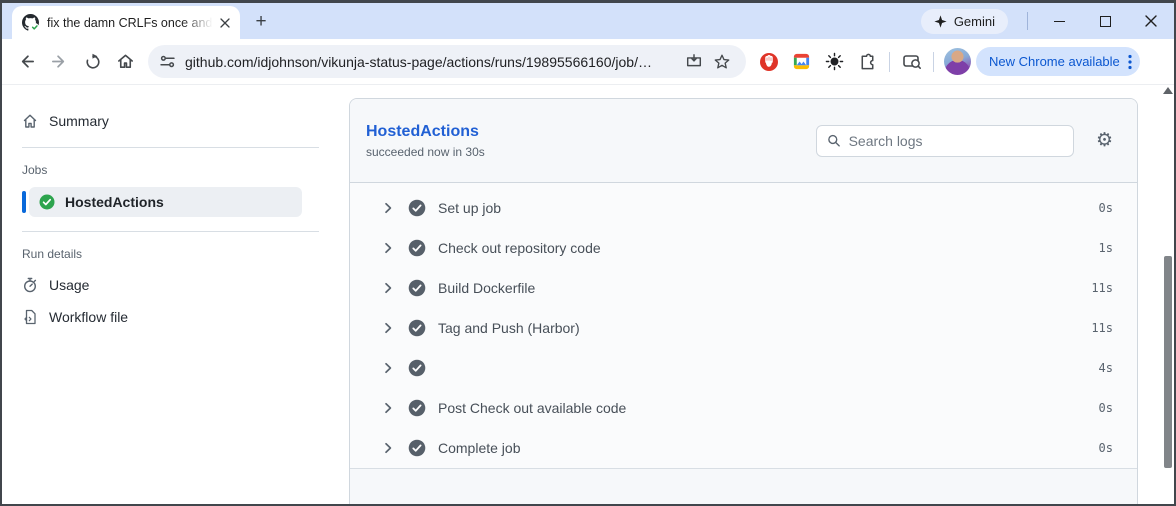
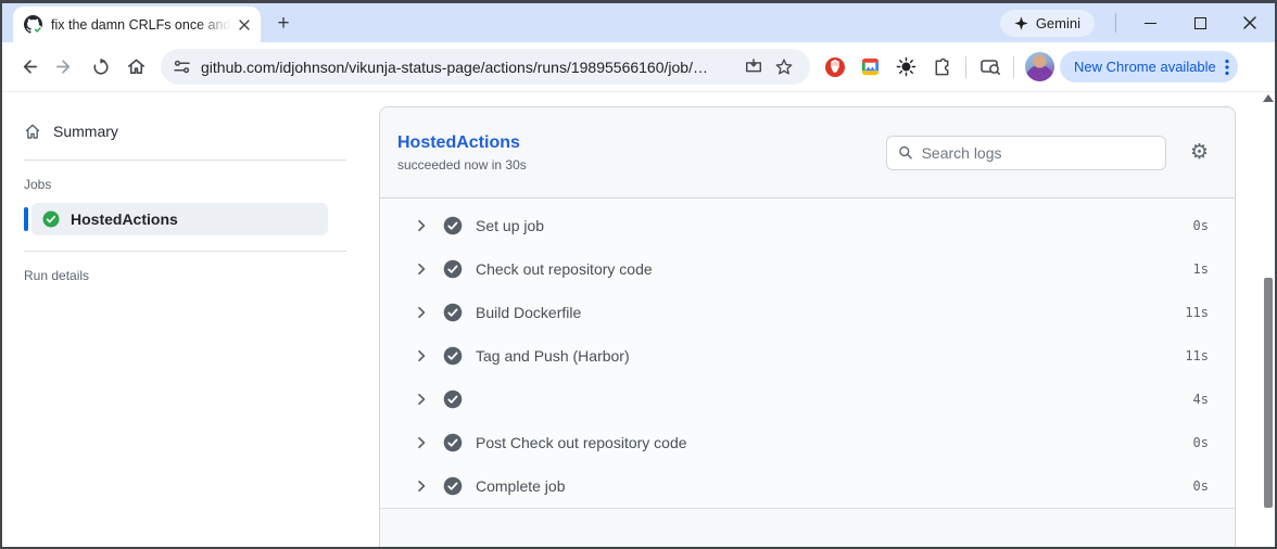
  fix the damn CRLFs once and
  +
  Gemini
  github.com/idjohnson/vikunja-status-page/actions/runs/19895566160/job/…
  New Chrome available
  Summary
  Jobs
  HostedActions
  Run details
- Usage
- Workflow file
  HostedActions
  succeeded now in 30s
  Search logs
  ⚙
  Set up job
  0s
  Check out repository code
  1s
  Build Dockerfile
  11s
  Tag and Push (Harbor)
  11s
  4s
- Post Check out available code
+ Post Check out repository code
  0s
  Complete job
  0s
